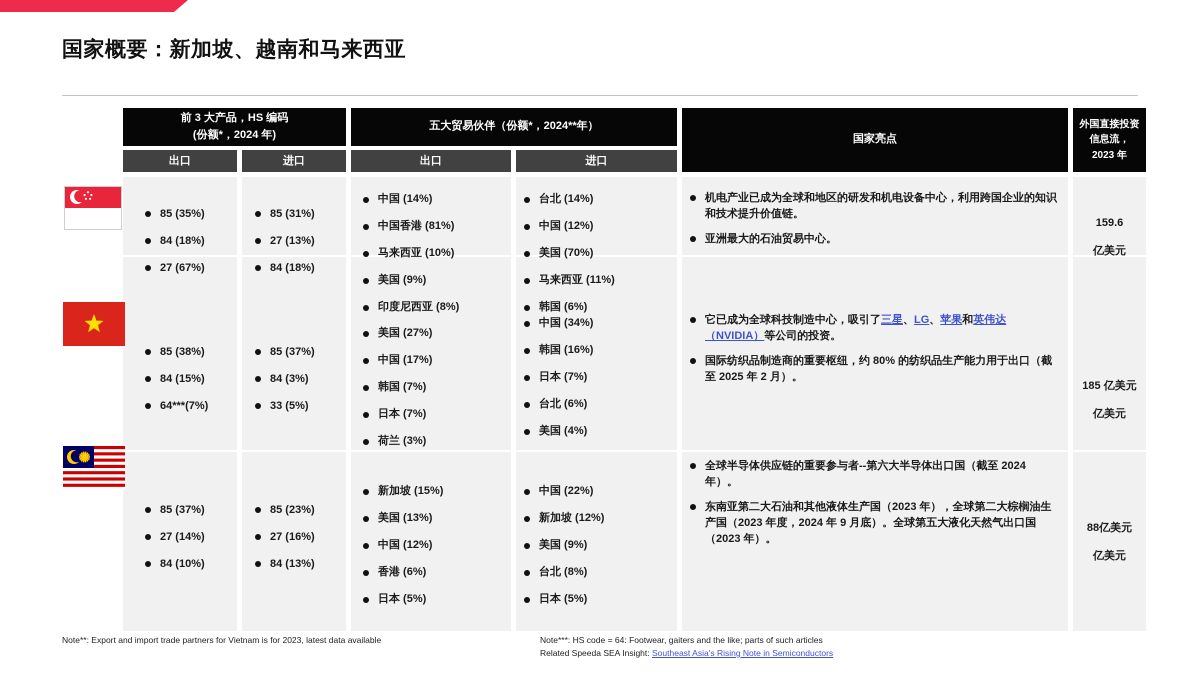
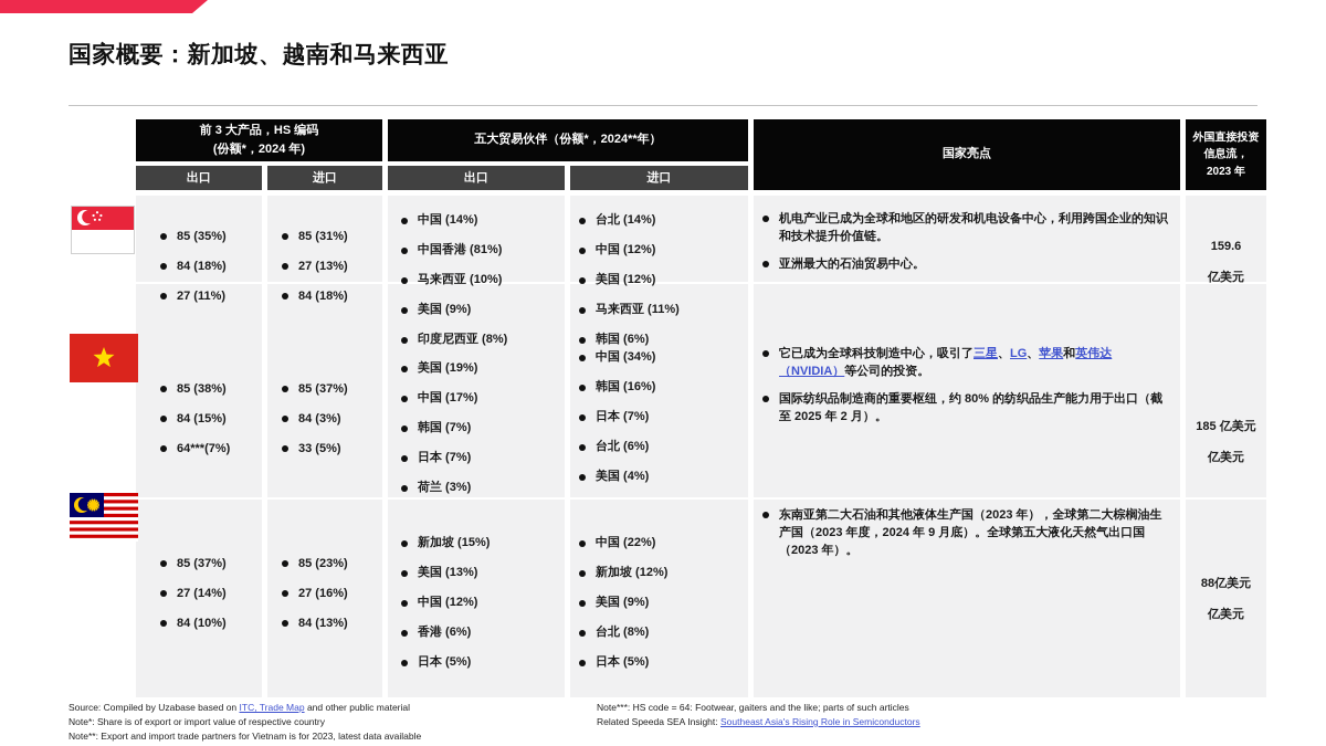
  国家概要：新加坡、越南和马来西亚
  前 3 大产品，HS 编码
  (份额*，2024 年)
  五大贸易伙伴（份额*，2024**年）
  国家亮点
  外国直接投资
  信息流，
  2023 年
  出口
  进口
  出口
  进口
+ Source: Compiled by Uzabase based on ITC, Trade Map and other public material
+ Note*: Share is of export or import value of respective country
  Note**: Export and import trade partners for Vietnam is for 2023, latest data available
  Note***: HS code = 64: Footwear, gaiters and the like; parts of such articles
- Related Speeda SEA Insight: Southeast Asia's Rising Note in Semiconductors
+ Related Speeda SEA Insight: Southeast Asia's Rising Role in Semiconductors
  85 (35%)
  84 (18%)
- 27 (67%)
+ 27 (11%)
  85 (31%)
  27 (13%)
  84 (18%)
  中国 (14%)
  中国香港 (81%)
  马来西亚 (10%)
  美国 (9%)
  印度尼西亚 (8%)
  台北 (14%)
  中国 (12%)
- 美国 (70%)
+ 美国 (12%)
  马来西亚 (11%)
  韩国 (6%)
  机电产业已成为全球和地区的研发和机电设备中心，利用跨国企业的知识和技术提升价值链。
  亚洲最大的石油贸易中心。
  159.6
  亿美元
  85 (38%)
  84 (15%)
  64***(7%)
  85 (37%)
  84 (3%)
  33 (5%)
- 美国 (27%)
+ 美国 (19%)
  中国 (17%)
  韩国 (7%)
  日本 (7%)
  荷兰 (3%)
  中国 (34%)
  韩国 (16%)
  日本 (7%)
  台北 (6%)
  美国 (4%)
  它已成为全球科技制造中心，吸引了三星、LG、苹果和英伟达（NVIDIA）等公司的投资。
  国际纺织品制造商的重要枢纽，约 80% 的纺织品生产能力用于出口（截至 2025 年 2 月）。
  185 亿美元
  亿美元
  85 (37%)
  27 (14%)
  84 (10%)
  85 (23%)
  27 (16%)
  84 (13%)
  新加坡 (15%)
  美国 (13%)
  中国 (12%)
  香港 (6%)
  日本 (5%)
  中国 (22%)
  新加坡 (12%)
  美国 (9%)
  台北 (8%)
  日本 (5%)
- 全球半导体供应链的重要参与者--第六大半导体出口国（截至 2024 年）。
  东南亚第二大石油和其他液体生产国（2023 年），全球第二大棕榈油生产国（2023 年度，2024 年 9 月底）。全球第五大液化天然气出口国（2023 年）。
  88亿美元
  亿美元
